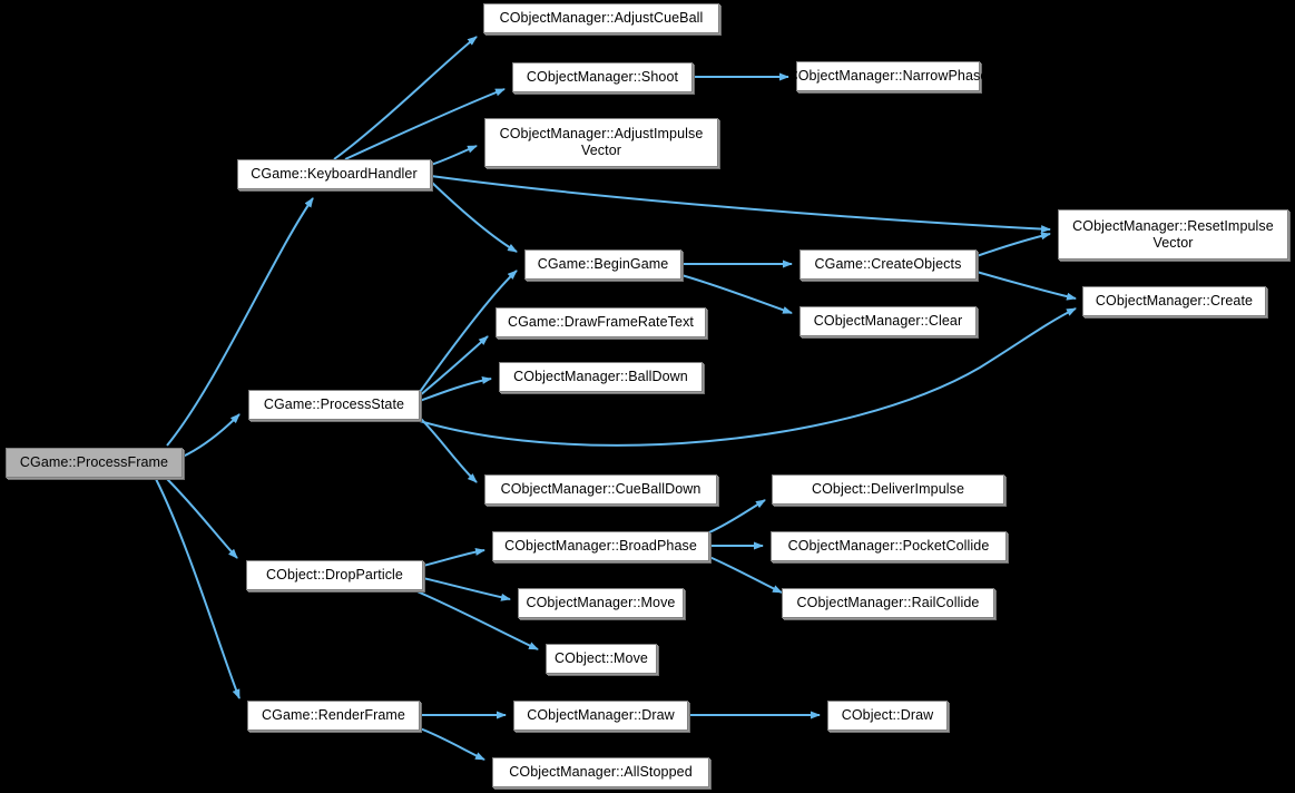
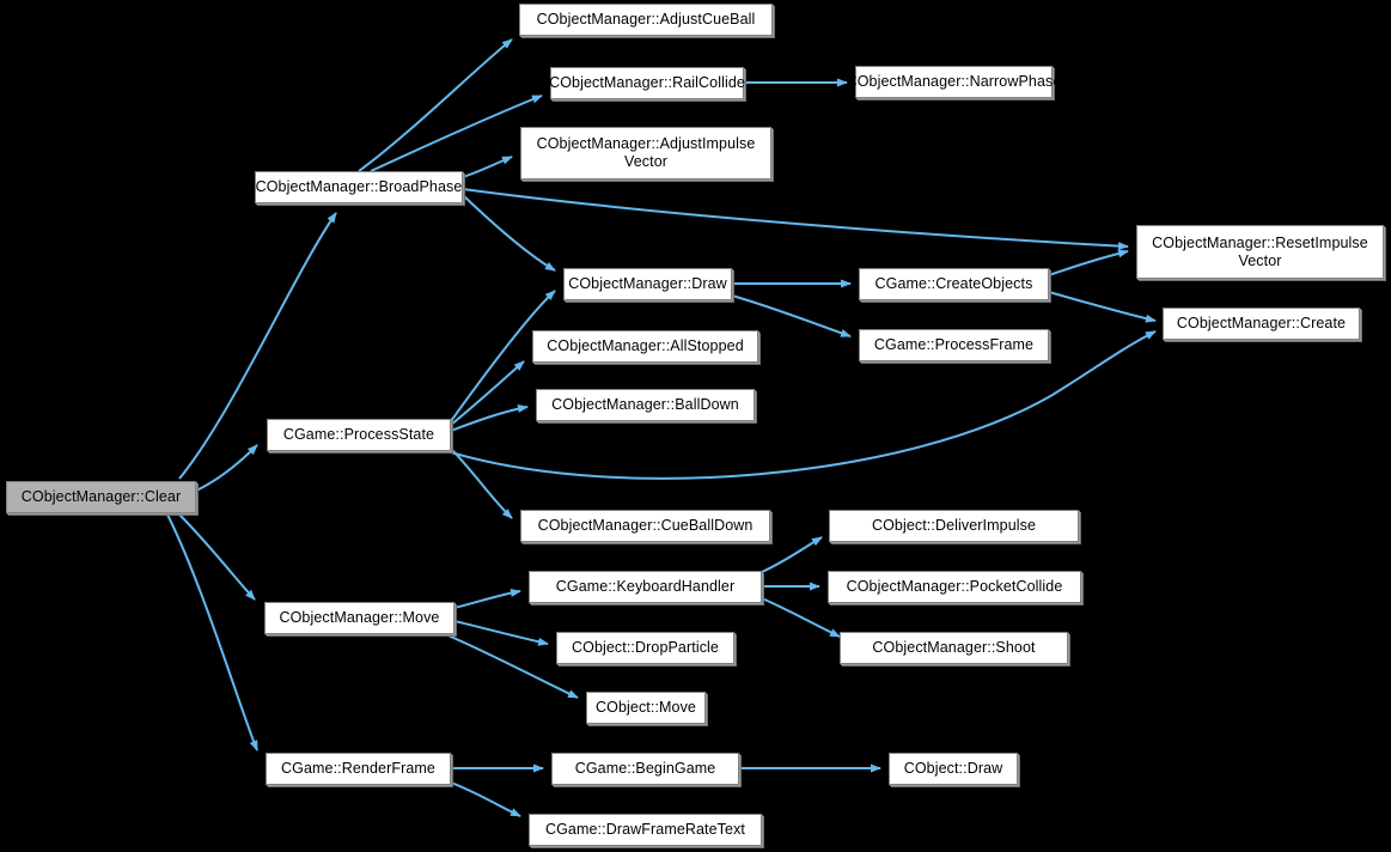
- CGame::ProcessFrame
+ CObjectManager::Clear
- CGame::KeyboardHandler
+ CObjectManager::BroadPhase
  CGame::ProcessState
- CObject::DropParticle
+ CObjectManager::Move
  CGame::RenderFrame
  CObjectManager::AdjustCueBall
- CObjectManager::Shoot
+ CObjectManager::RailCollide
  CObjectManager::AdjustImpulse
  Vector
- CGame::BeginGame
+ CObjectManager::Draw
- CGame::DrawFrameRateText
+ CObjectManager::AllStopped
  CObjectManager::BallDown
  CObjectManager::CueBallDown
- CObjectManager::BroadPhase
+ CGame::KeyboardHandler
- CObjectManager::Move
+ CObject::DropParticle
  CObject::Move
- CObjectManager::Draw
+ CGame::BeginGame
- CObjectManager::AllStopped
+ CGame::DrawFrameRateText
  CObjectManager::NarrowPhase
  CGame::CreateObjects
- CObjectManager::Clear
+ CGame::ProcessFrame
  CObject::DeliverImpulse
  CObjectManager::PocketCollide
- CObjectManager::RailCollide
+ CObjectManager::Shoot
  CObject::Draw
  CObjectManager::ResetImpulse
  Vector
  CObjectManager::Create
